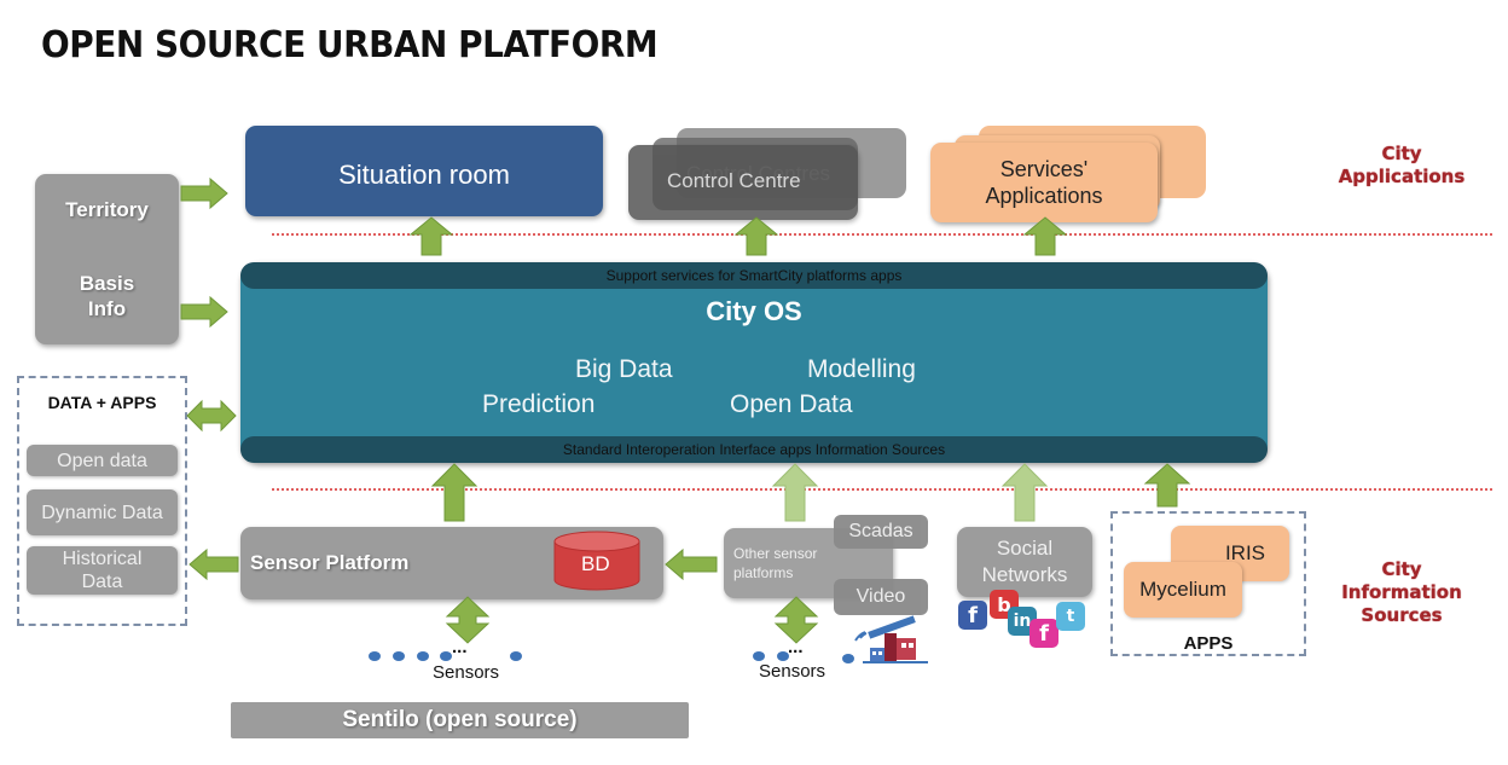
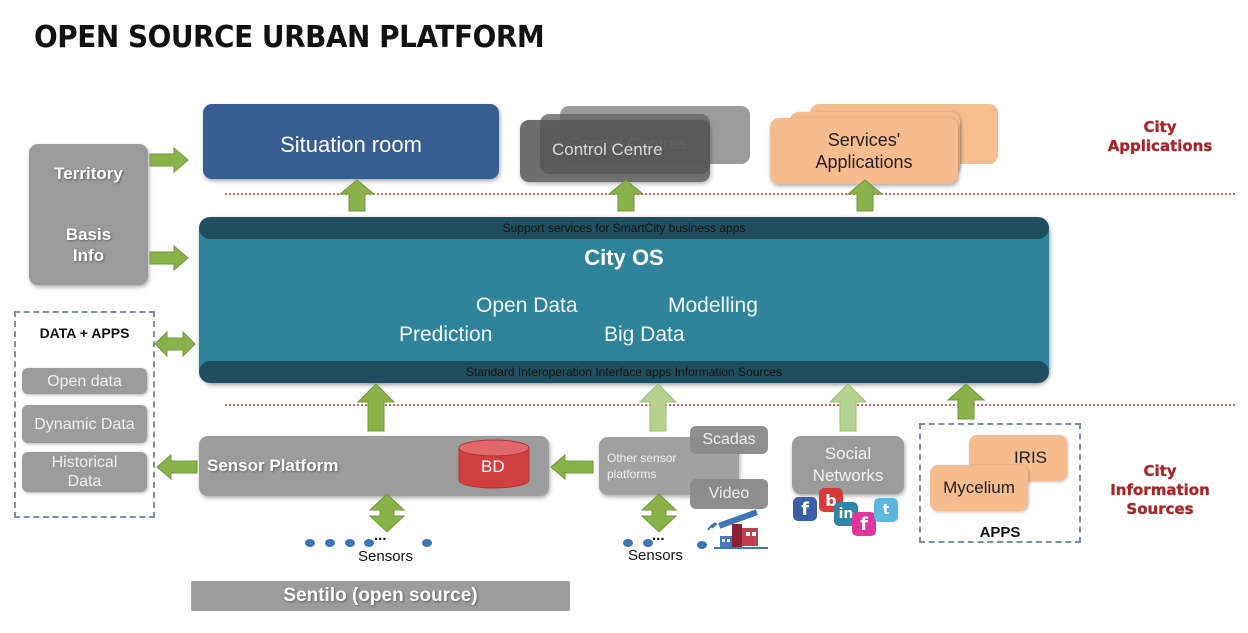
  OPEN SOURCE URBAN PLATFORM
  Territory
  Basis Info
  Situation room
  Control Centres
  Control Centres
  Control Centre
  Services'
  Applications
  City
  Applications
- Support services for SmartCity platforms apps
+ Support services for SmartCity business apps
  City OS
- Big Data
+ Open Data
  Modelling
  Prediction
- Open Data
+ Big Data
  Standard Interoperation Interface apps Information Sources
  DATA + APPS
  Open data
  Dynamic Data
  Historical Data
  Sensor Platform
  BD
  Other sensor platforms
  Scadas
  Video
  Social Networks
  f
  b
  in
  f
  t
  IRIS
  Mycelium
  APPS
  City
  Information
  Sources
  ...
  Sensors
  ...
  Sensors
  Sentilo (open source)
